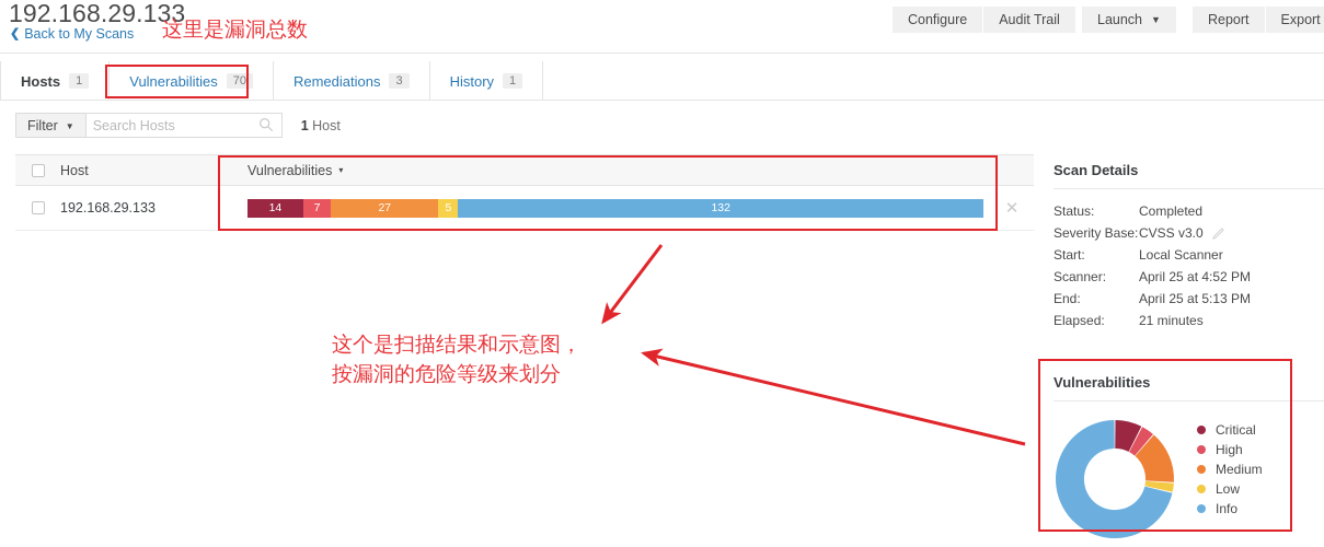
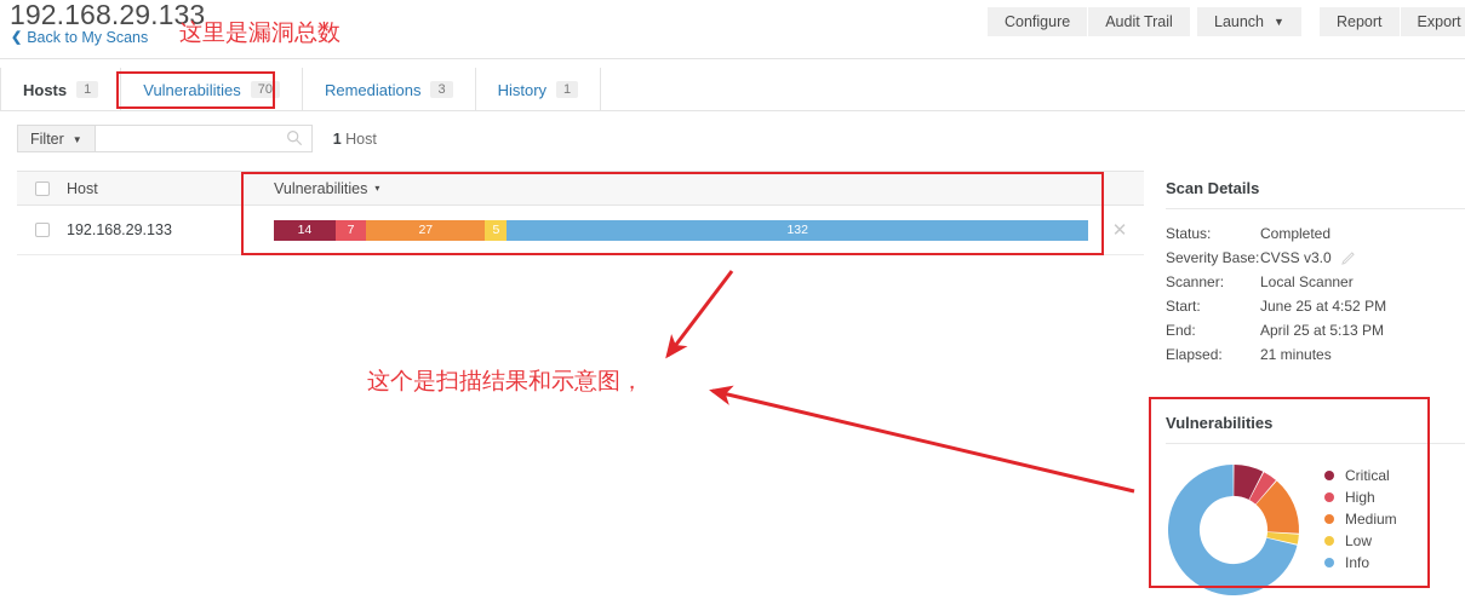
  192.168.29.133
  ❮
  Back to My Scans
  Configure
  Audit Trail
  Launch ▼
  Report
  Export
  Hosts
  1
  Vulnerabilities
  70
  Remediations
  3
  History
  1
  Filter
  ▼
- Search Hosts
  1 Host
  Host
  Vulnerabilities
  ▾
  192.168.29.133
  14
  7
  27
  5
  132
  ✕
  Scan Details
  Status:
  Completed
  Severity Base:
  CVSS v3.0
- Start:
+ Scanner:
  Local Scanner
- Scanner:
+ Start:
- April 25 at 4:52 PM
+ June 25 at 4:52 PM
  End:
  April 25 at 5:13 PM
  Elapsed:
  21 minutes
  Vulnerabilities
  Critical
  High
  Medium
  Low
  Info
  这里是漏洞总数
  这个是扫描结果和示意图，
- 按漏洞的危险等级来划分
